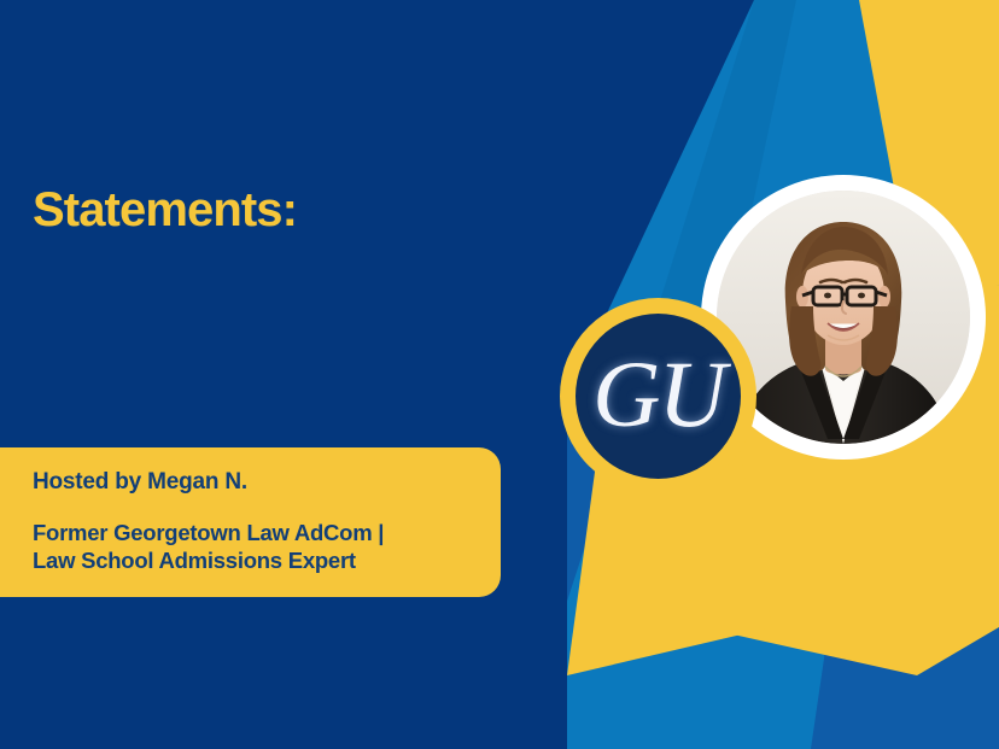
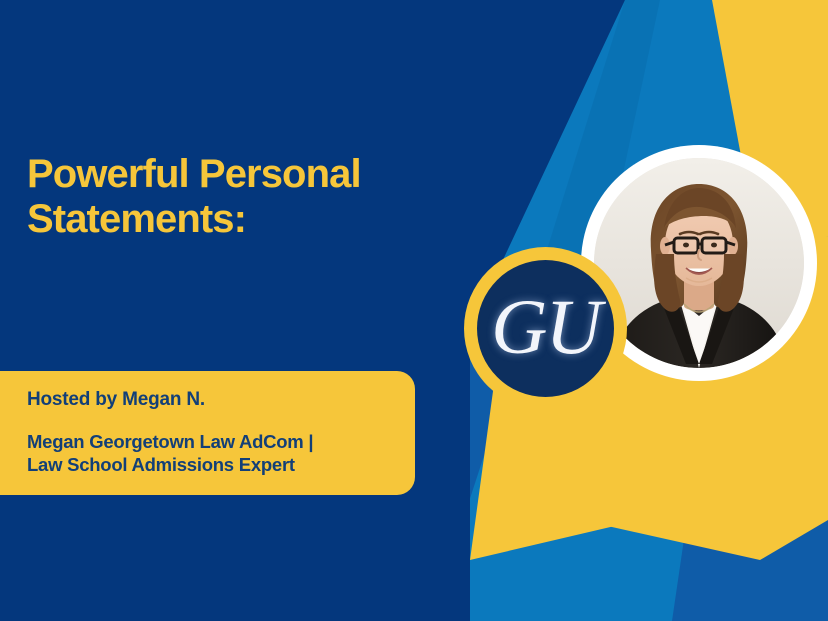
  GU
+ Powerful Personal
  Statements:
  Hosted by Megan N.
- Former Georgetown Law AdCom |
+ Megan Georgetown Law AdCom |
  Law School Admissions Expert
